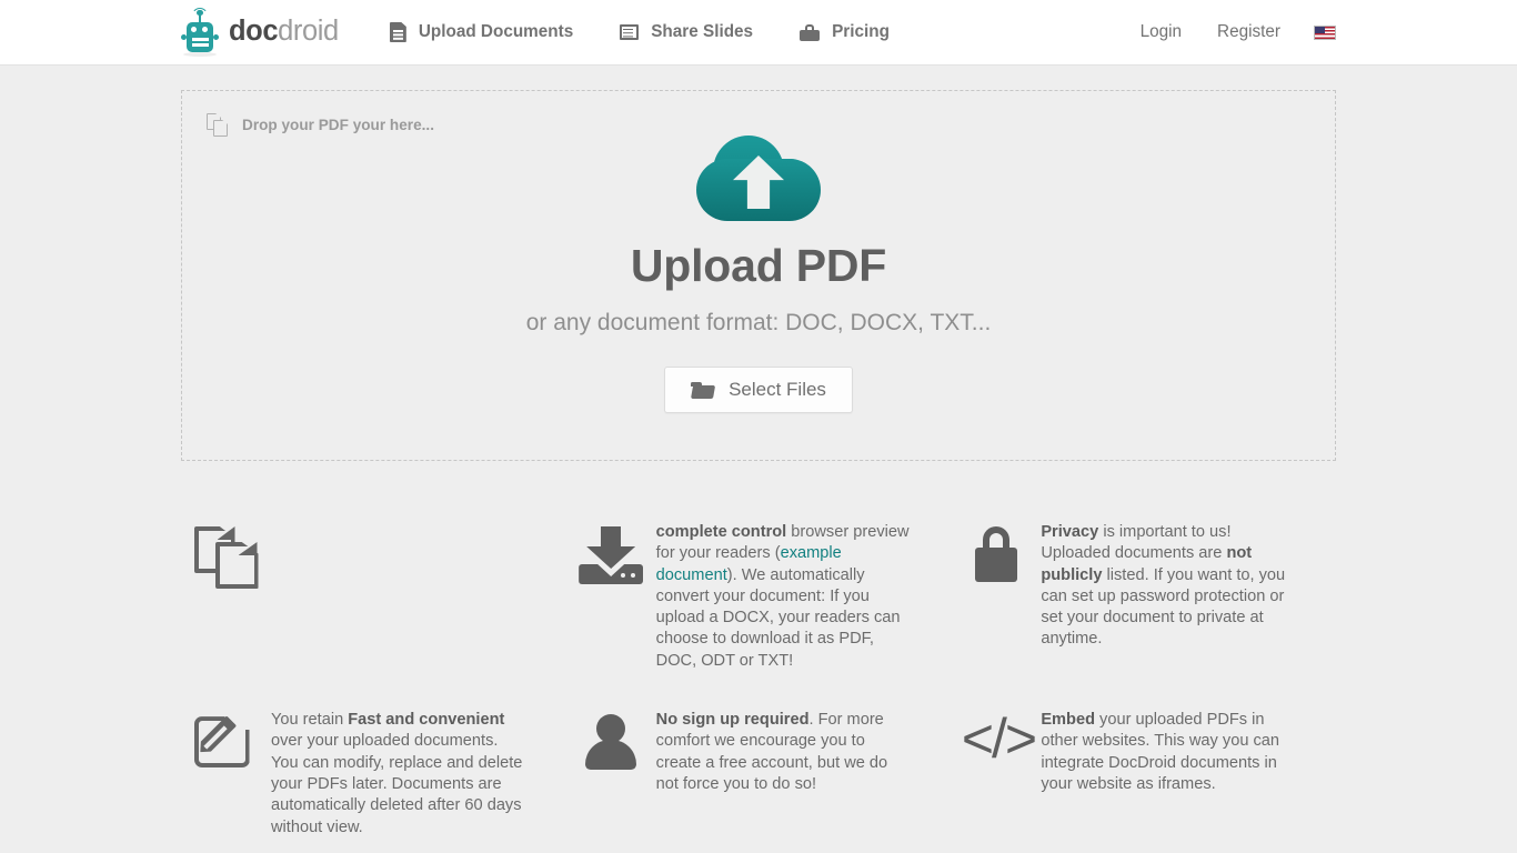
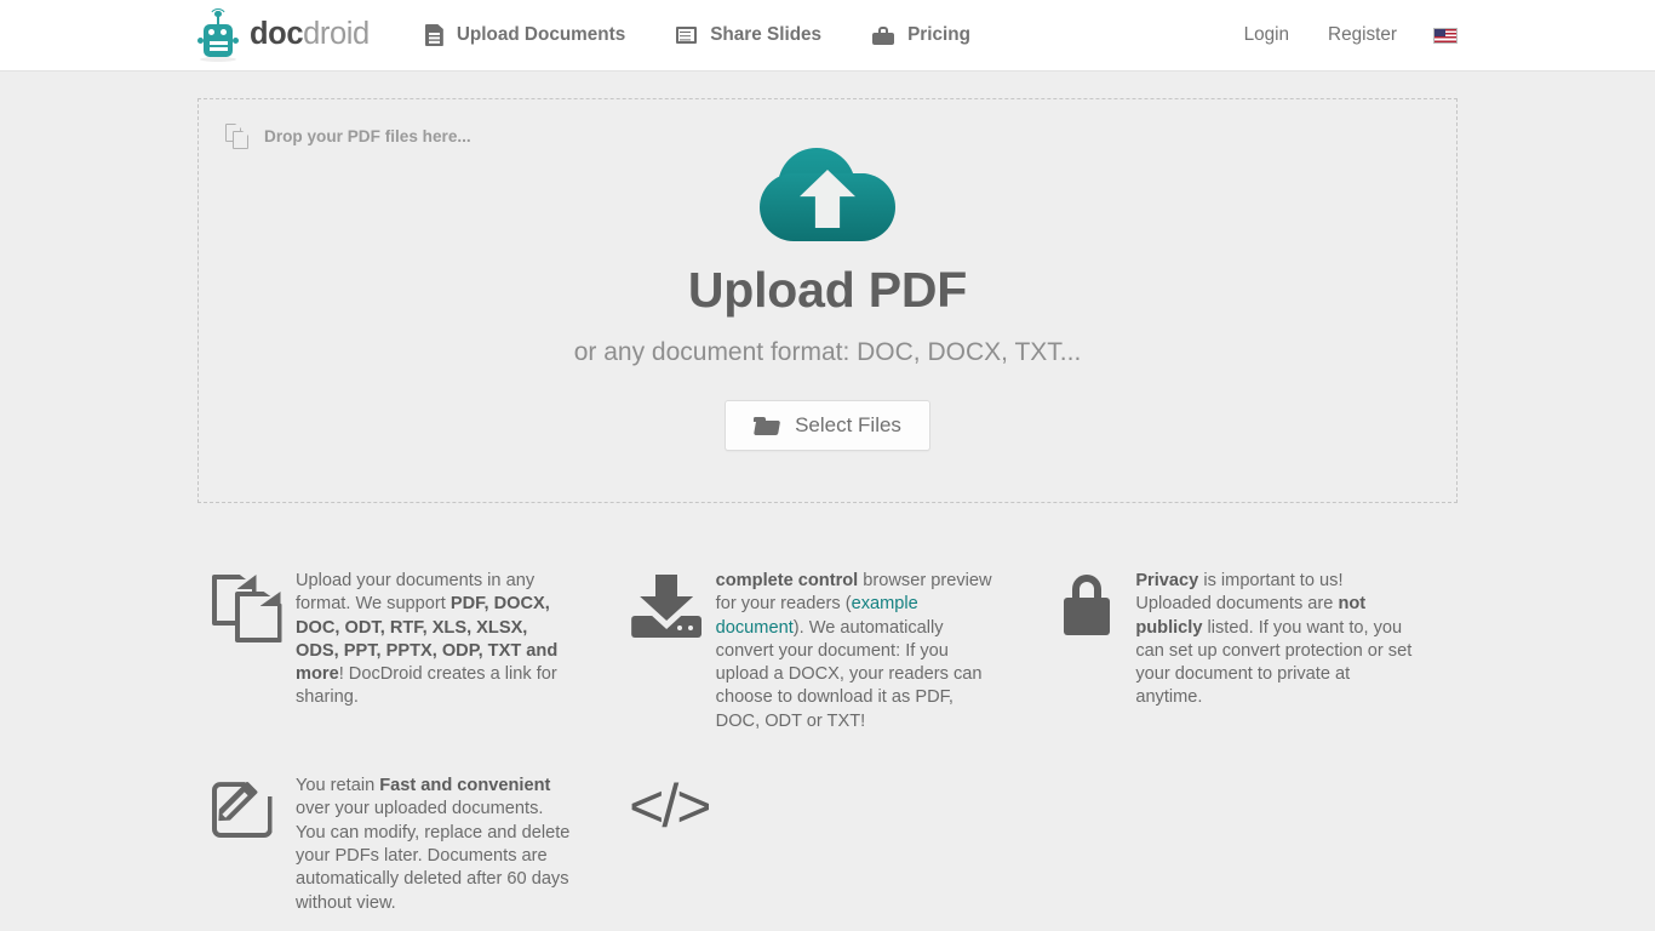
  docdroid
  Upload Documents
  Share Slides
  Pricing
  Login
  Register
- Drop your PDF your here...
+ Drop your PDF files here...
  Upload PDF
  or any document format: DOC, DOCX, TXT...
  Select Files
+ Upload your documents in any format. We support PDF, DOCX, DOC, ODT, RTF, XLS, XLSX, ODS, PPT, PPTX, ODP, TXT and more! DocDroid creates a link for sharing.
  complete control browser preview for your readers (example document). We automatically convert your document: If you upload a DOCX, your readers can choose to download it as PDF, DOC, ODT or TXT!
- Privacy is important to us! Uploaded documents are not publicly listed. If you want to, you can set up password protection or set your document to private at anytime.
+ Privacy is important to us! Uploaded documents are not publicly listed. If you want to, you can set up convert protection or set your document to private at anytime.
  You retain Fast and convenient over your uploaded documents. You can modify, replace and delete your PDFs later. Documents are automatically deleted after 60 days without view.
- No sign up required. For more comfort we encourage you to create a free account, but we do not force you to do so!
  </>
- Embed your uploaded PDFs in other websites. This way you can integrate DocDroid documents in your website as iframes.
